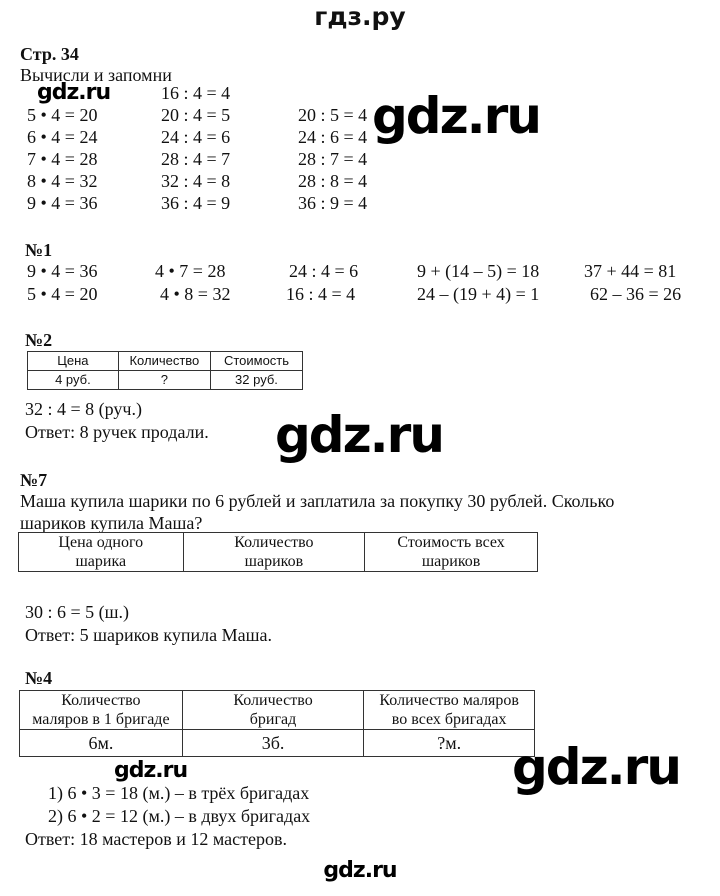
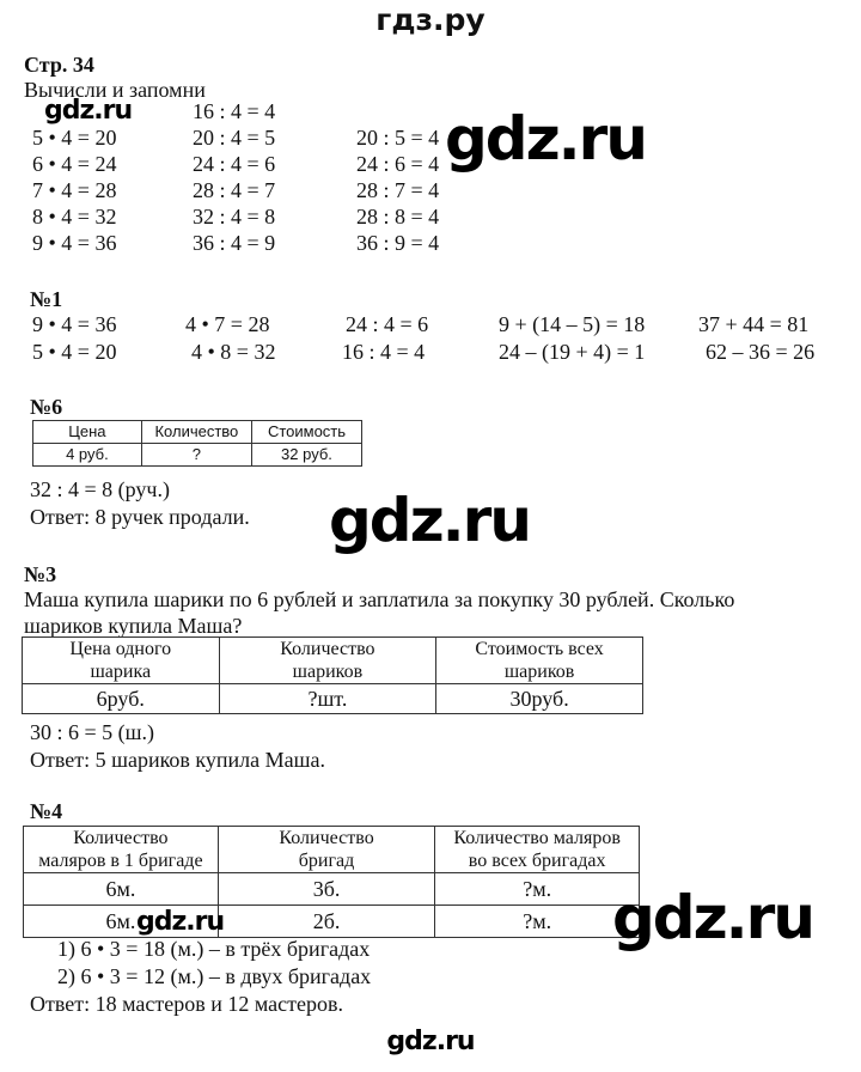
  гдз.ру
  Стр. 34
  Вычисли и запомни
  gdz.ru
  5 • 4 = 20
  6 • 4 = 24
  7 • 4 = 28
  8 • 4 = 32
  9 • 4 = 36
  16 : 4 = 4
  20 : 4 = 5
  24 : 4 = 6
  28 : 4 = 7
  32 : 4 = 8
  36 : 4 = 9
  20 : 5 = 4
  24 : 6 = 4
  28 : 7 = 4
  28 : 8 = 4
  36 : 9 = 4
  gdz.ru
  №1
  9 • 4 = 36
  4 • 7 = 28
  24 : 4 = 6
  9 + (14 – 5) = 18
  37 + 44 = 81
  5 • 4 = 20
  4 • 8 = 32
  16 : 4 = 4
  24 – (19 + 4) = 1
  62 – 36 = 26
- №2
+ №6
  Цена	Количество	Стоимость
  4 руб.	?	32 руб.
  32 : 4 = 8 (руч.)
  Ответ: 8 ручек продали.
  gdz.ru
- №7
+ №3
  Маша купила шарики по 6 рублей и заплатила за покупку 30 рублей. Сколько
  шариков купила Маша?
  Цена одного шарика	Количество шариков	Стоимость всех шариков
+ 6руб.	?шт.	30руб.
  30 : 6 = 5 (ш.)
  Ответ: 5 шариков купила Маша.
  №4
  Количество маляров в 1 бригаде	Количество бригад	Количество маляров во всех бригадах
  6м.	3б.	?м.
+ 6м.	2б.	?м.
  gdz.ru
  gdz.ru
  1) 6 • 3 = 18 (м.) – в трёх бригадах
- 2) 6 • 2 = 12 (м.) – в двух бригадах
+ 2) 6 • 3 = 12 (м.) – в двух бригадах
  Ответ: 18 мастеров и 12 мастеров.
  gdz.ru
